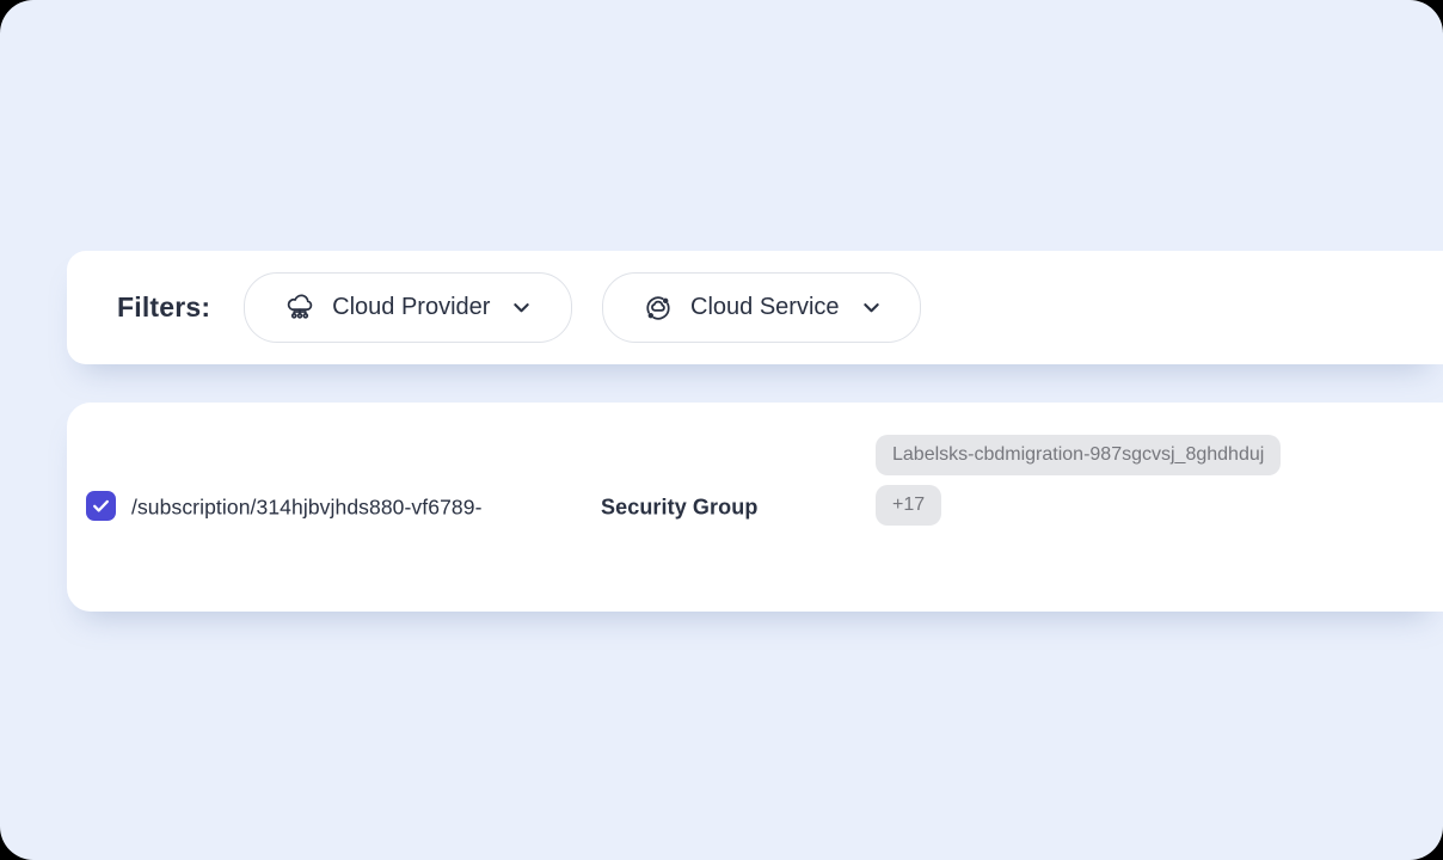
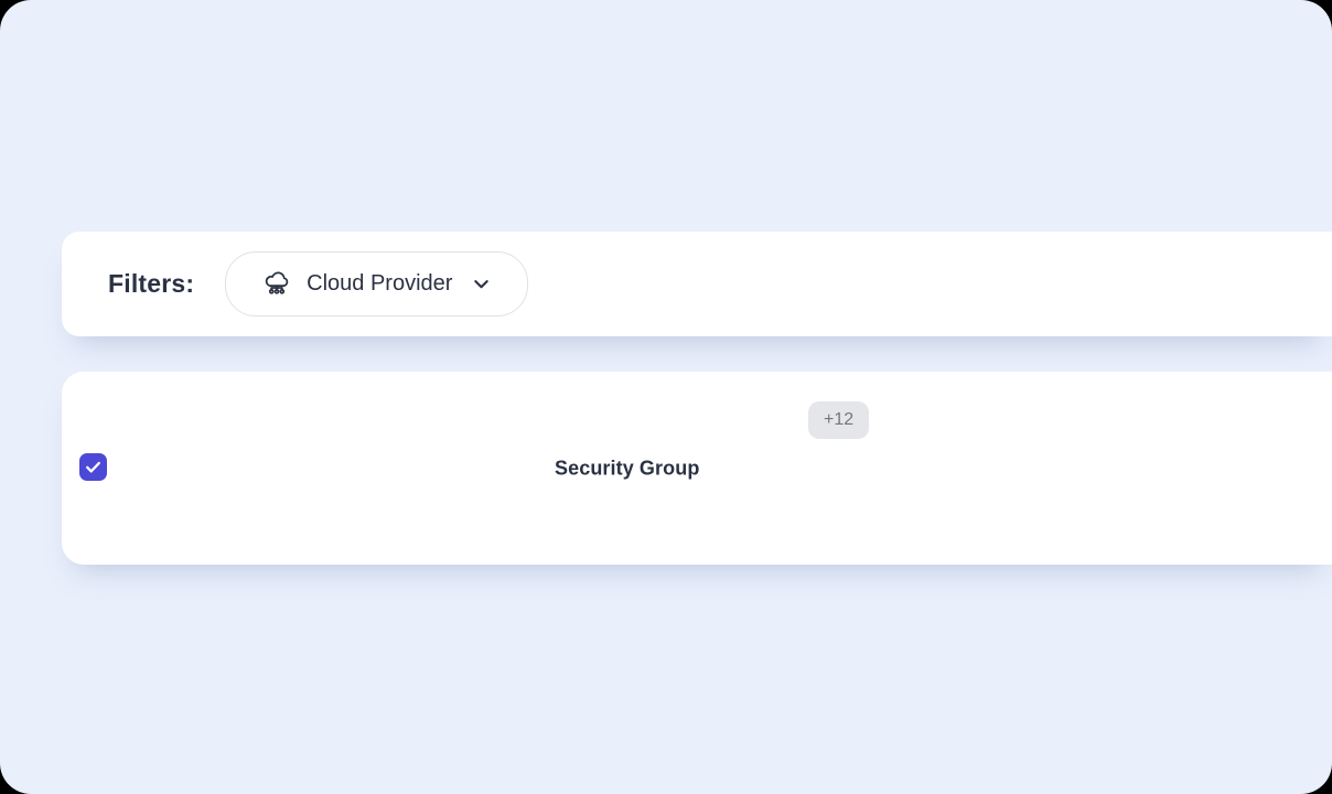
  Filters:
  Cloud Provider
- Cloud Service
- /subscription/314hjbvjhds880-vf6789-
  Security Group
- Labelsks-cbdmigration-987sgcvsj_8ghdhduj
- +17
+ +12
